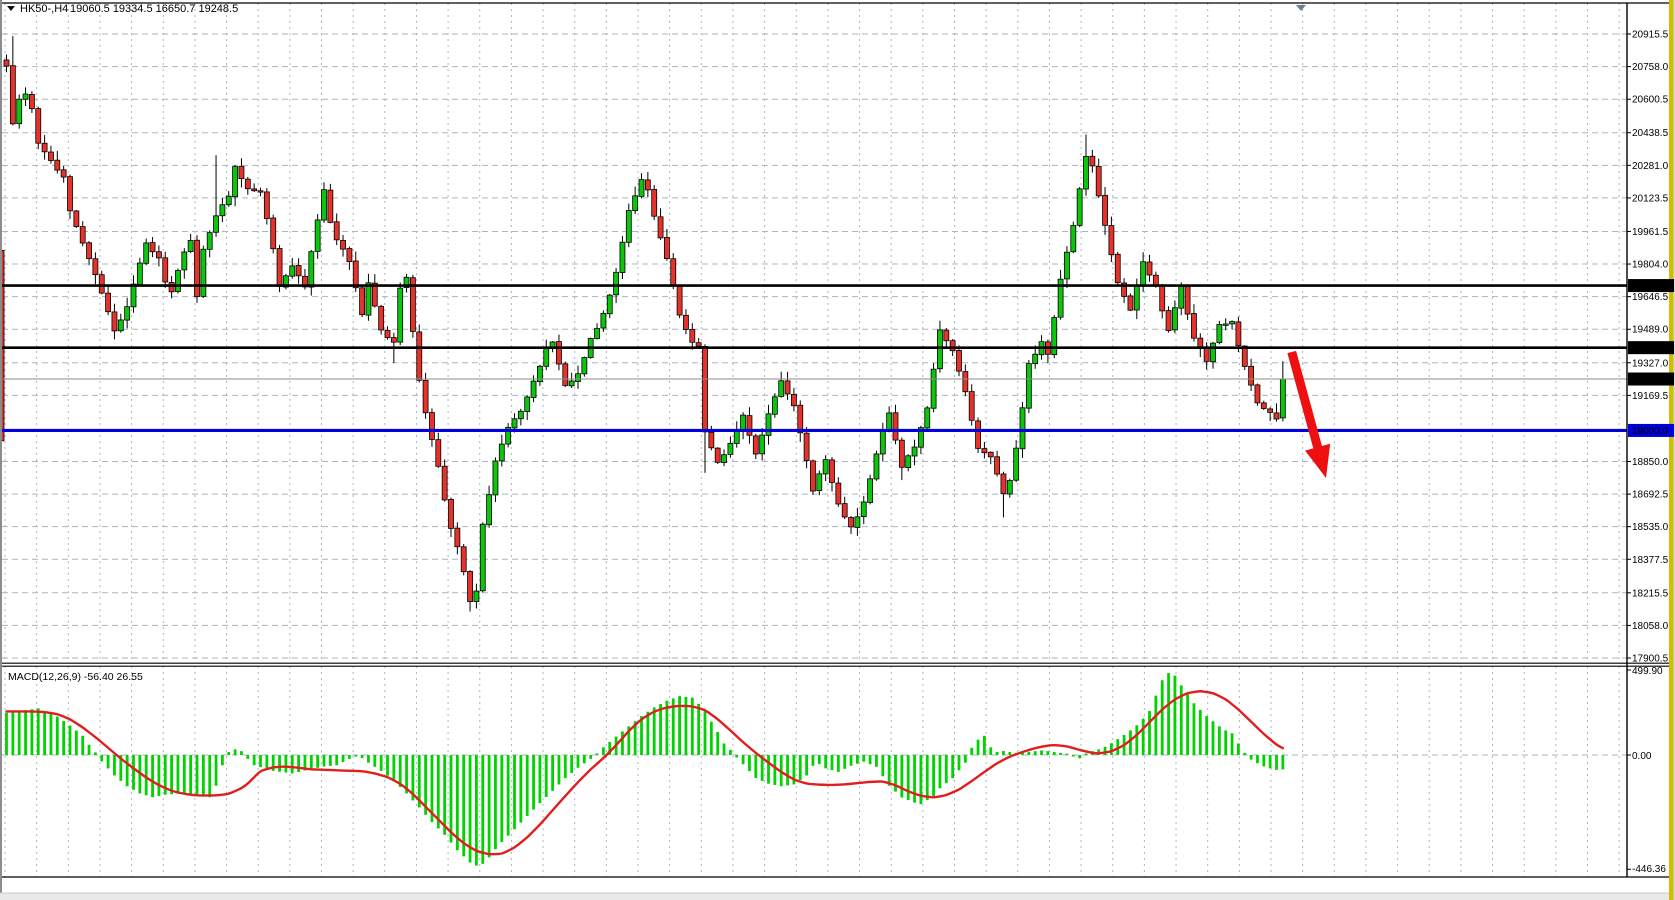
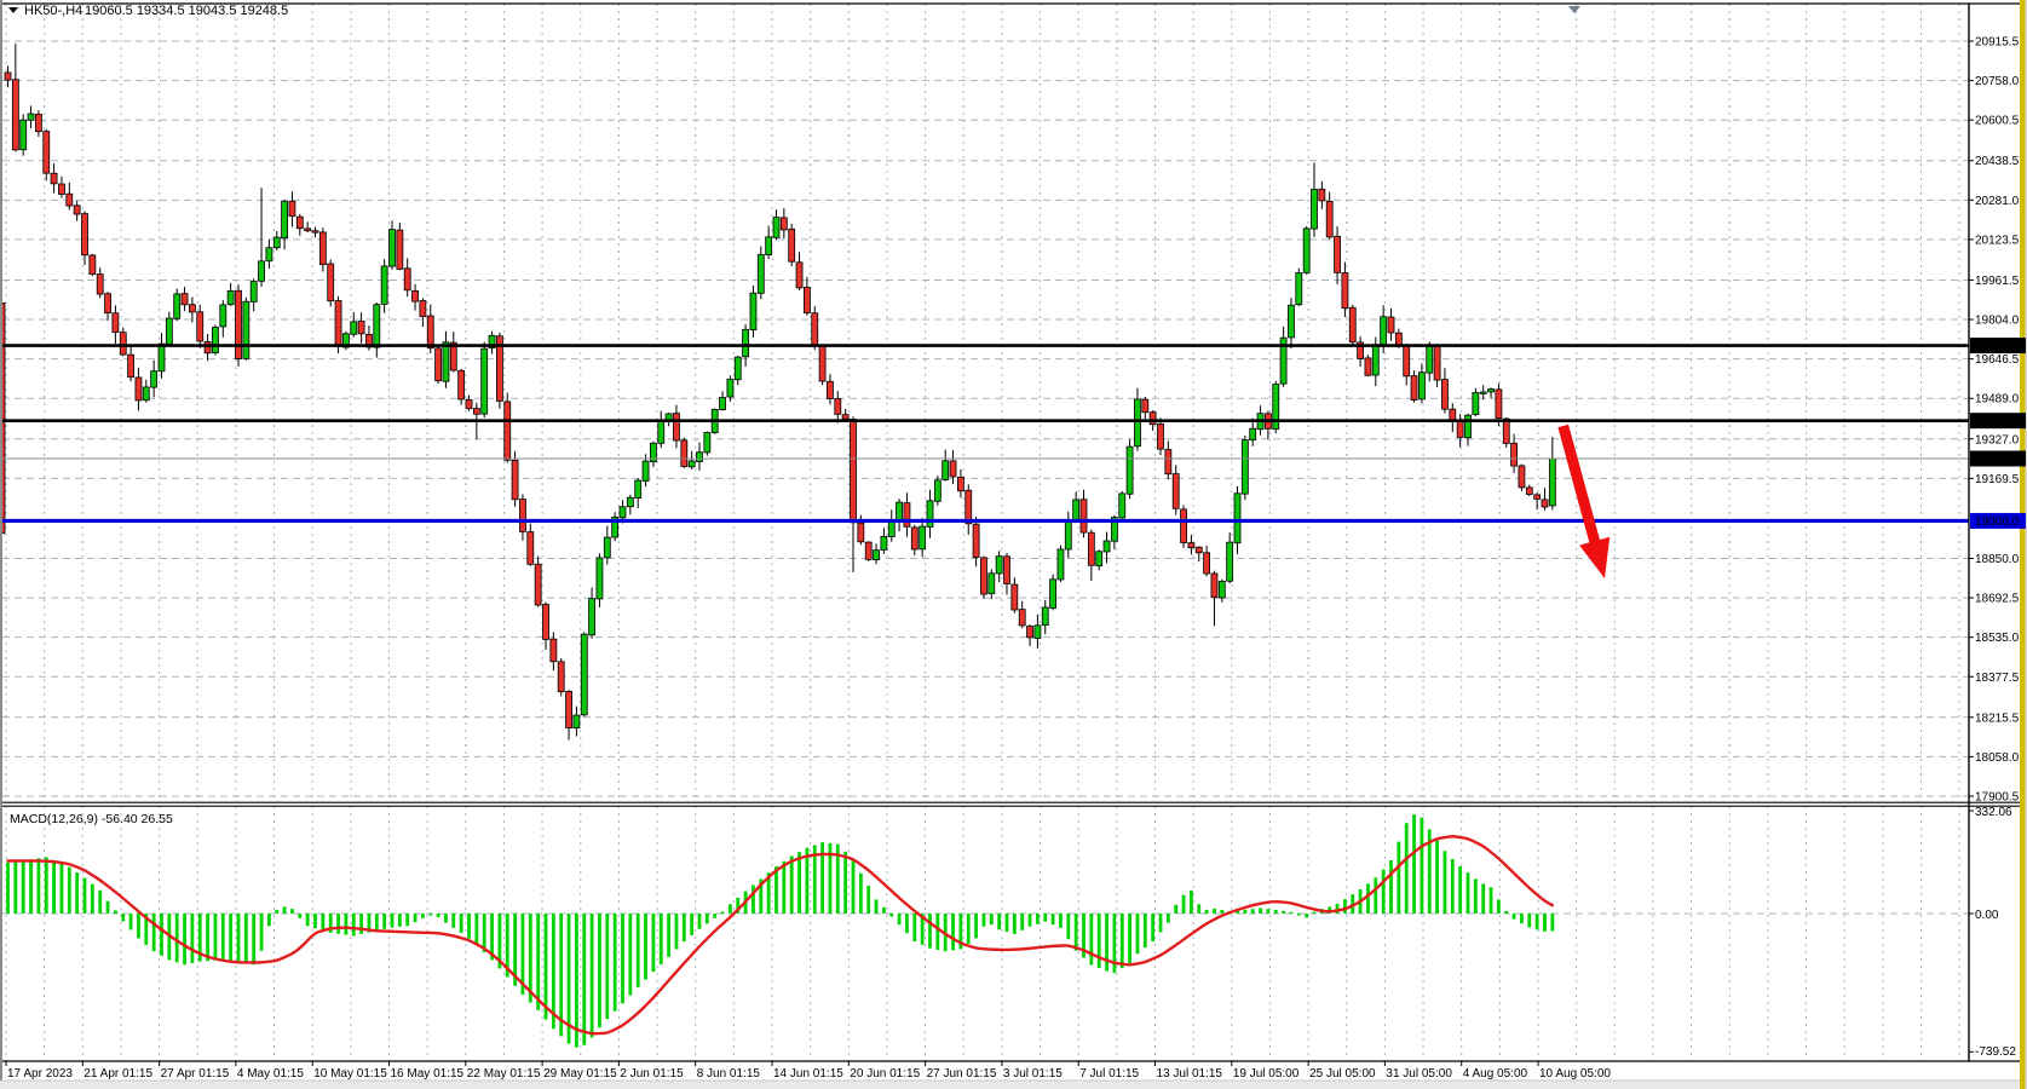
  20915.5
  20758.0
  20600.5
  20438.5
  20281.0
  20123.5
  19961.5
  19804.0
  19646.5
  19489.0
  19327.0
  19169.5
  18850.0
  18692.5
  18535.0
  18377.5
  18215.5
  18058.0
  17900.5
  19700.0
  19400.0
  19248.5
  19000.0
+ 17 Apr 2023
+ 21 Apr 01:15
+ 27 Apr 01:15
+ 4 May 01:15
+ 10 May 01:15
+ 16 May 01:15
+ 22 May 01:15
+ 29 May 01:15
+ 2 Jun 01:15
+ 8 Jun 01:15
+ 14 Jun 01:15
+ 20 Jun 01:15
+ 27 Jun 01:15
+ 3 Jul 01:15
+ 7 Jul 01:15
+ 13 Jul 01:15
+ 19 Jul 05:00
+ 25 Jul 05:00
+ 31 Jul 05:00
+ 4 Aug 05:00
+ 10 Aug 05:00
  HK50-,H4
- 19060.5 19334.5 16650.7 19248.5
+ 19060.5 19334.5 19043.5 19248.5
  MACD(12,26,9) -56.40 26.55
- 499.90
+ 332.06
  0.00
- -446.36
+ -739.52
